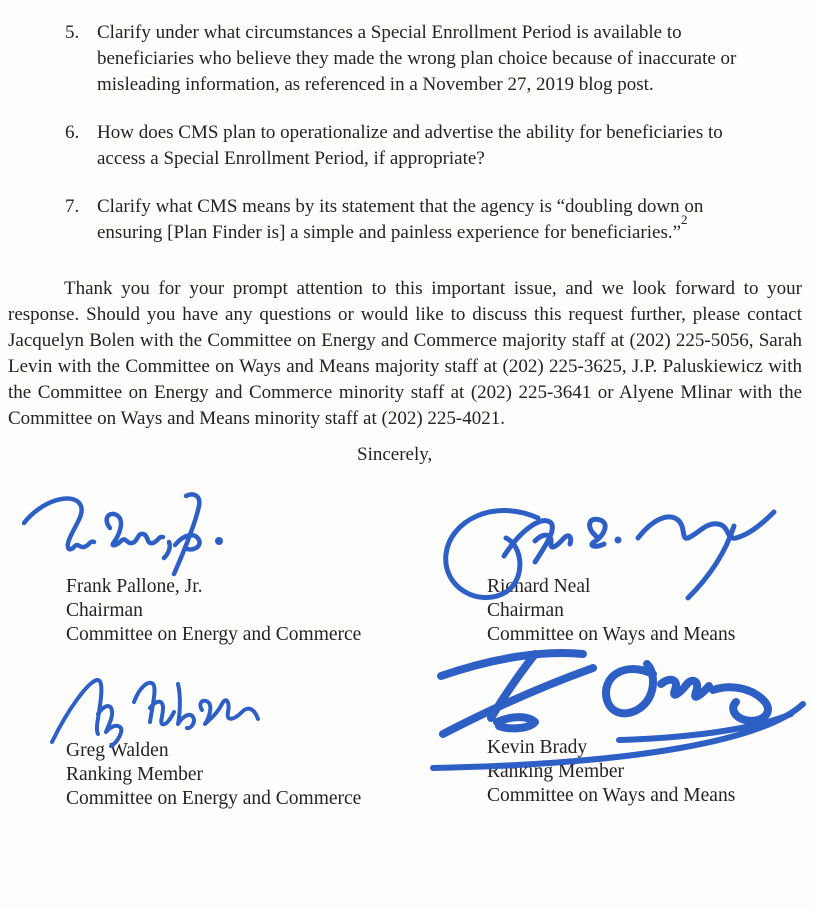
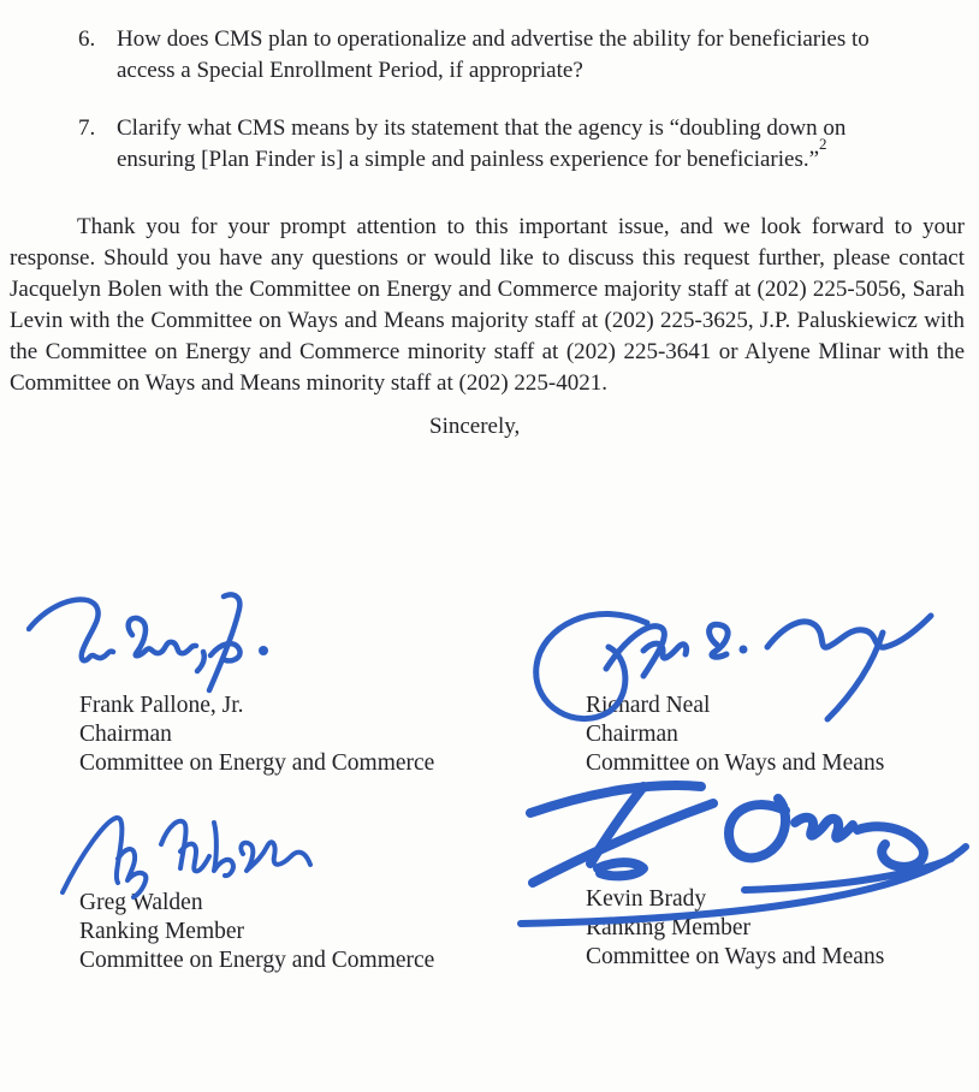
- 5.
- Clarify under what circumstances a Special Enrollment Period is available to beneficiaries who believe they made the wrong plan choice because of inaccurate or misleading information, as referenced in a November 27, 2019 blog post.
  6.
  How does CMS plan to operationalize and advertise the ability for beneficiaries to access a Special Enrollment Period, if appropriate?
  7.
  Clarify what CMS means by its statement that the agency is “doubling down on ensuring [Plan Finder is] a simple and painless experience for beneficiaries.”2
  Thank you for your prompt attention to this important issue, and we look forward to your response. Should you have any questions or would like to discuss this request further, please contact Jacquelyn Bolen with the Committee on Energy and Commerce majority staff at (202) 225-5056, Sarah Levin with the Committee on Ways and Means majority staff at (202) 225-3625, J.P. Paluskiewicz with the Committee on Energy and Commerce minority staff at (202) 225-3641 or Alyene Mlinar with the Committee on Ways and Means minority staff at (202) 225-4021.
  Sincerely,
  Frank Pallone, Jr.
  Chairman
  Committee on Energy and Commerce
  Rihard Neal
  Chairman
  Committee on Ways and Means
  Greg Walden
  Ranking Member
  Committee on Energy and Commerce
  Kevin Brady
  Ranking Member
  Committee on Ways and Means
